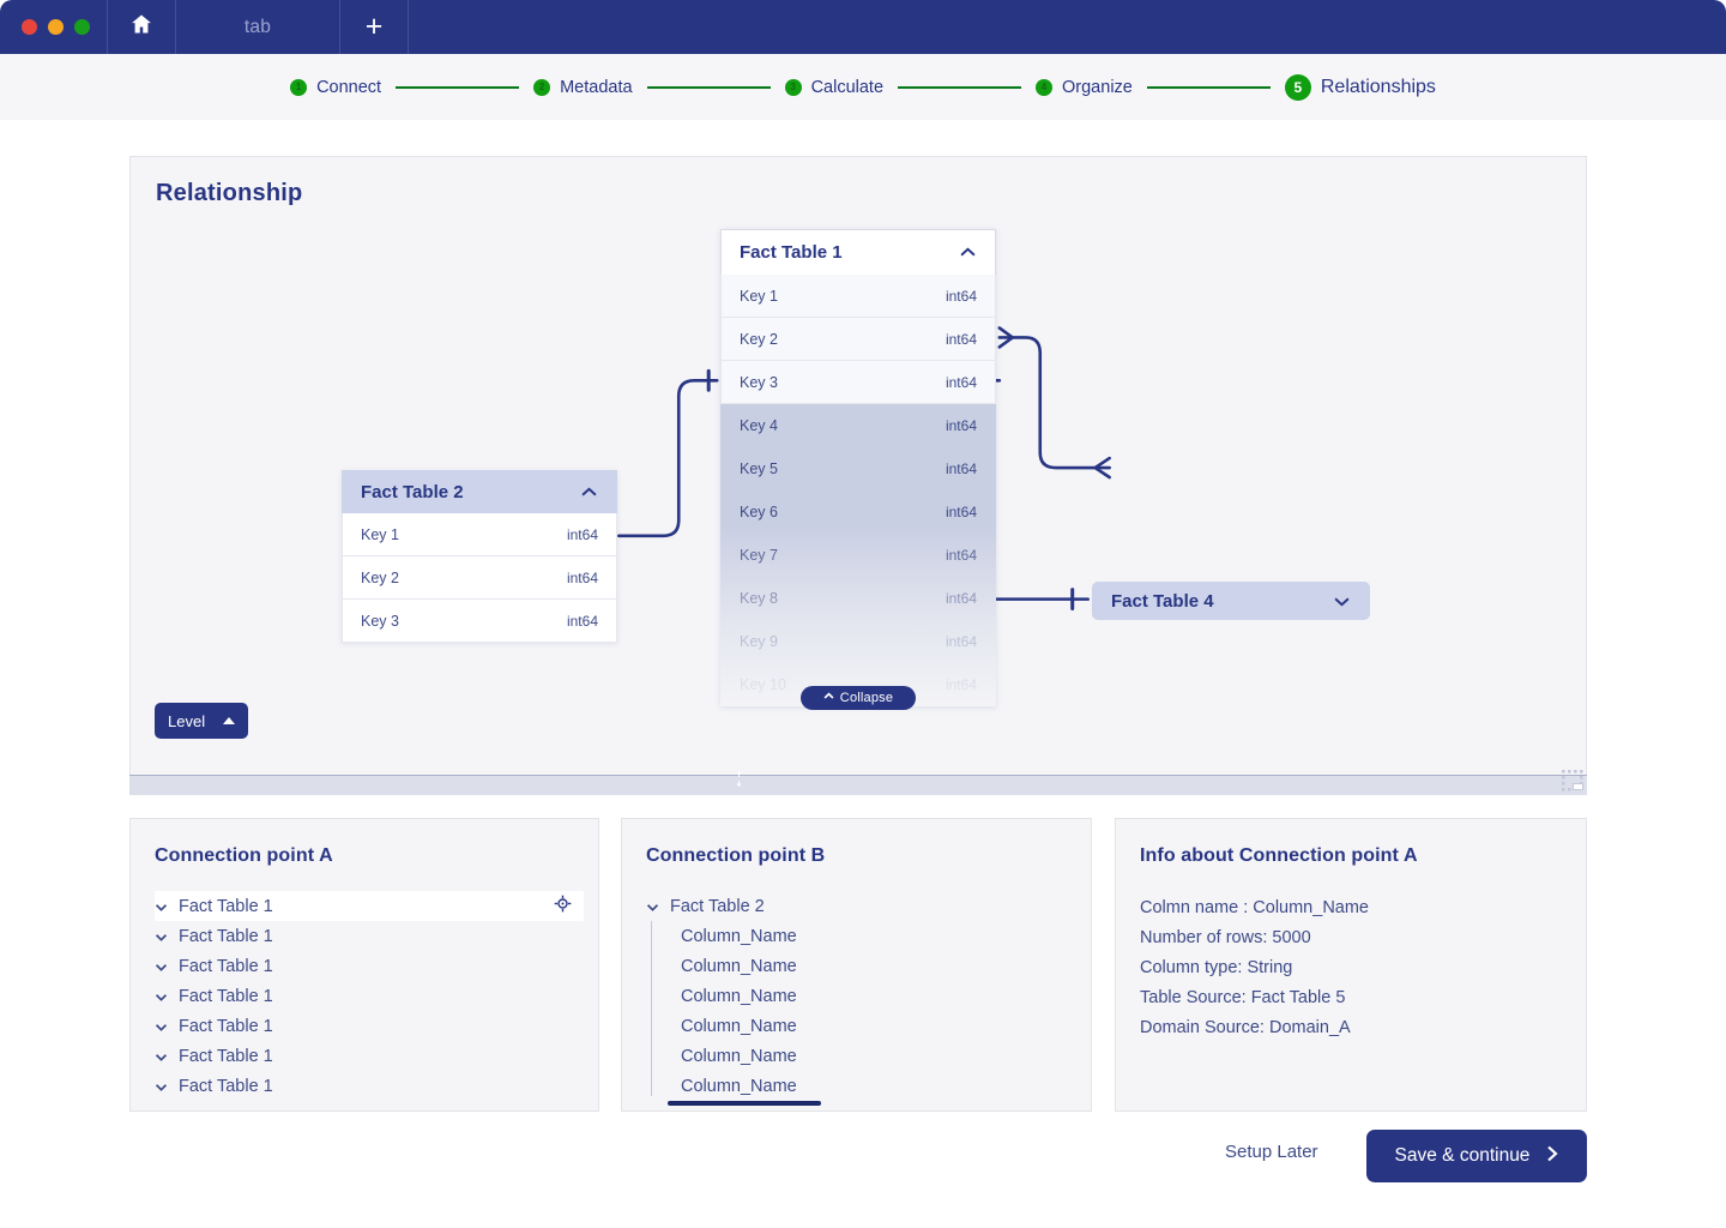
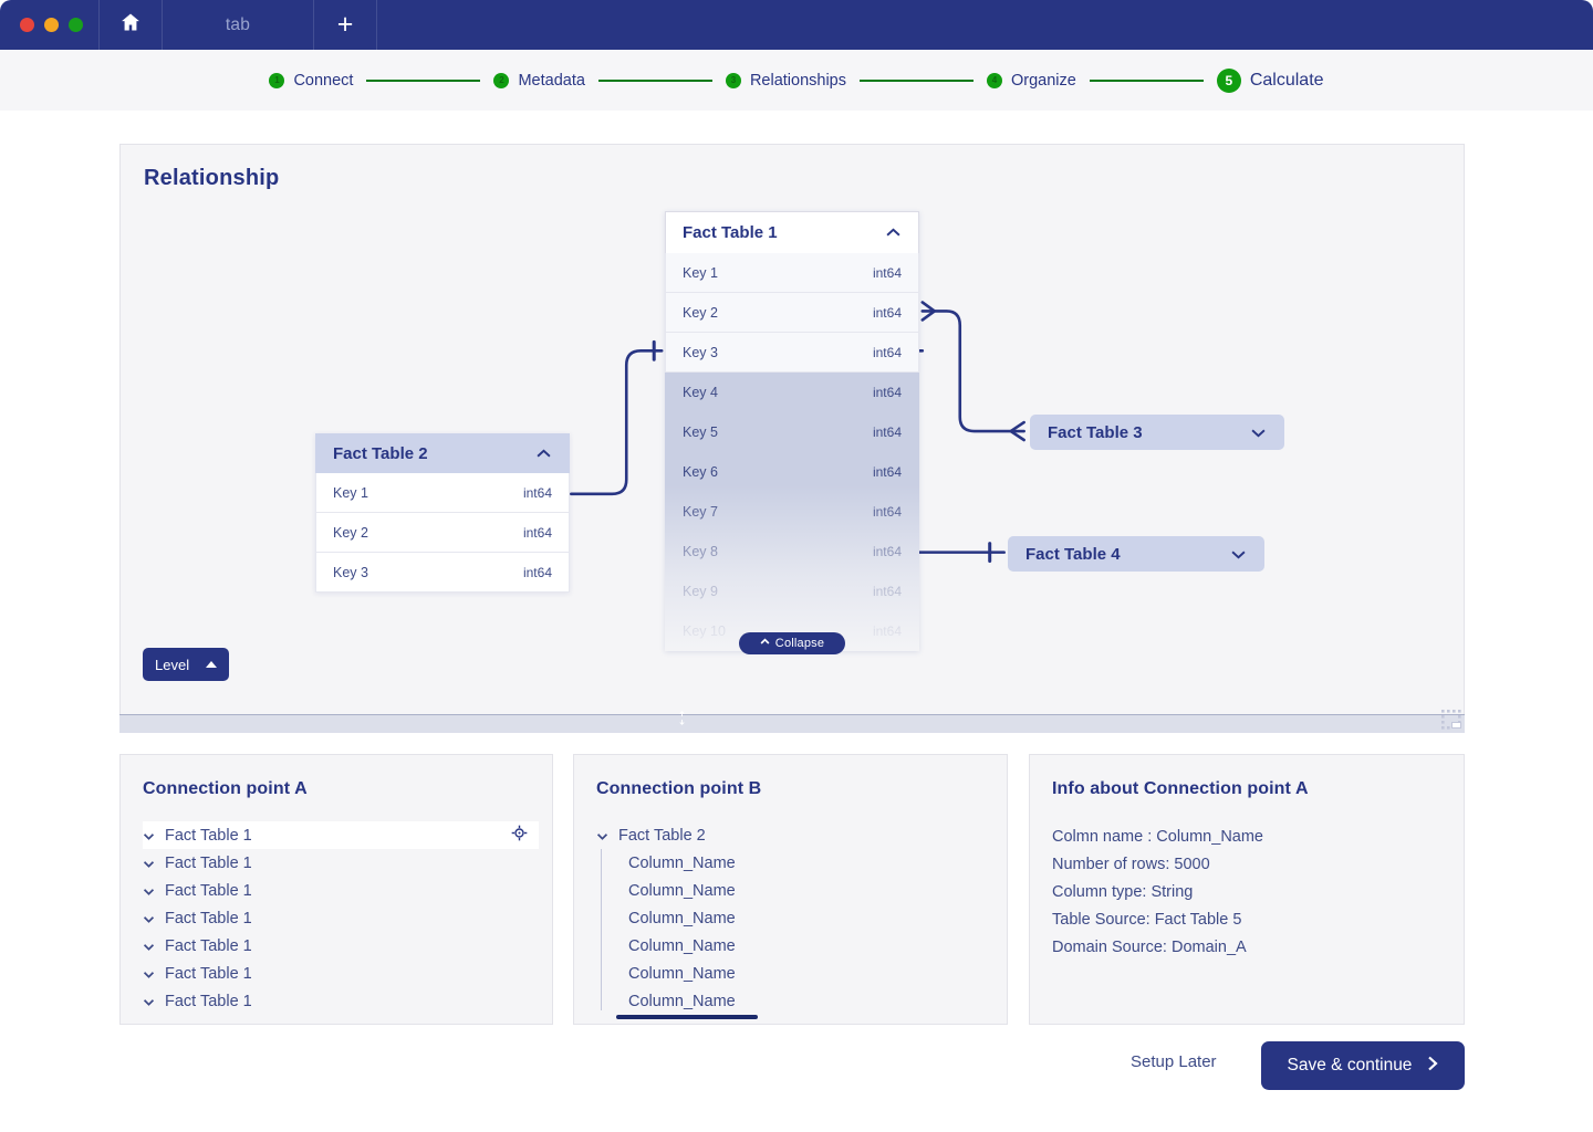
  tab
  +
  1
  Connect
  2
  Metadata
  3
- Calculate
+ Relationships
  4
  Organize
  5
- Relationships
+ Calculate
  Relationship
  Fact Table 1
  Key 1
  int64
  Key 2
  int64
  Key 3
  int64
  Key 4
  int64
  Key 5
  int64
  Key 6
  int64
  Collapse
  Fact Table 2
  Key 1
  int64
  Key 2
  int64
  Key 3
  int64
+ Fact Table 3
  Fact Table 4
  Level
  Connection point A
  Fact Table 1
  Fact Table 1
  Fact Table 1
  Fact Table 1
  Fact Table 1
  Fact Table 1
  Fact Table 1
  Connection point B
  Fact Table 2
  Column_Name
  Column_Name
  Column_Name
  Column_Name
  Column_Name
  Column_Name
  Info about Connection point A
  Colmn name : Column_Name
  Number of rows: 5000
  Column type: String
  Table Source: Fact Table 5
  Domain Source: Domain_A
  Setup Later
  Save & continue
